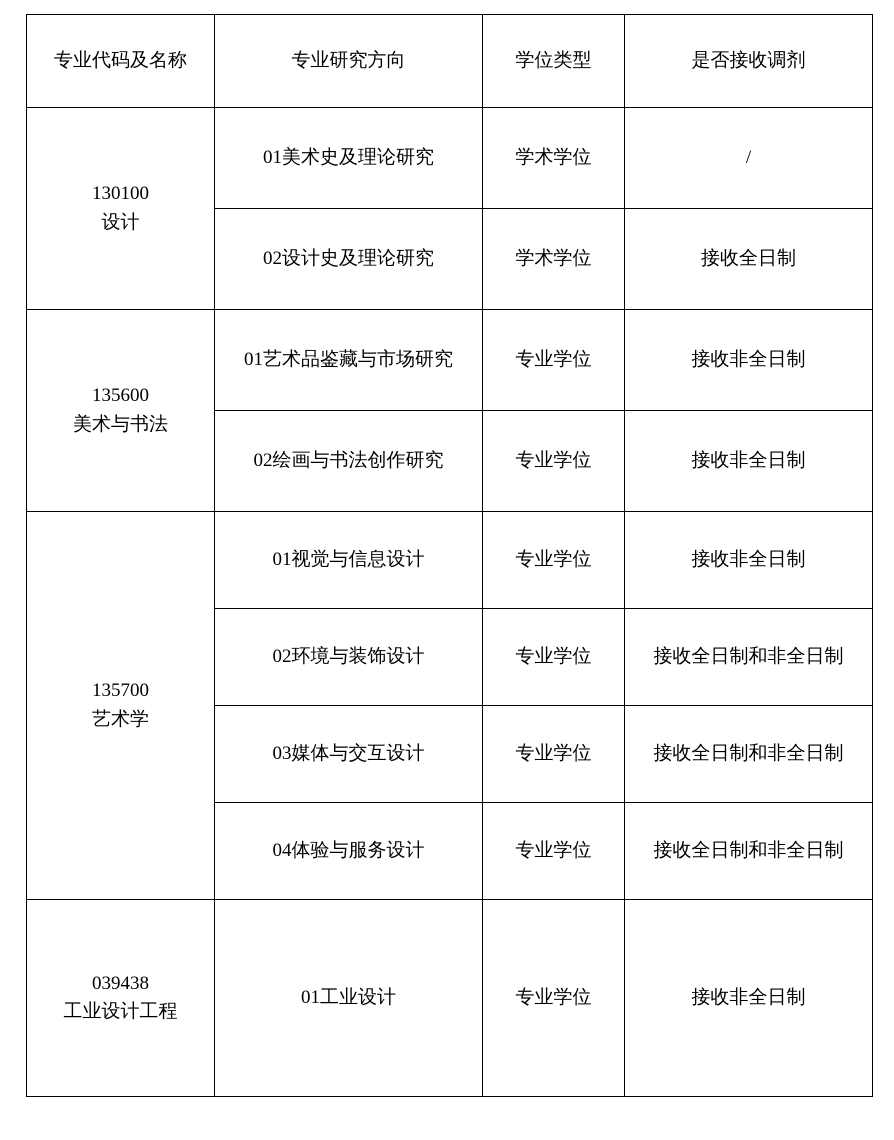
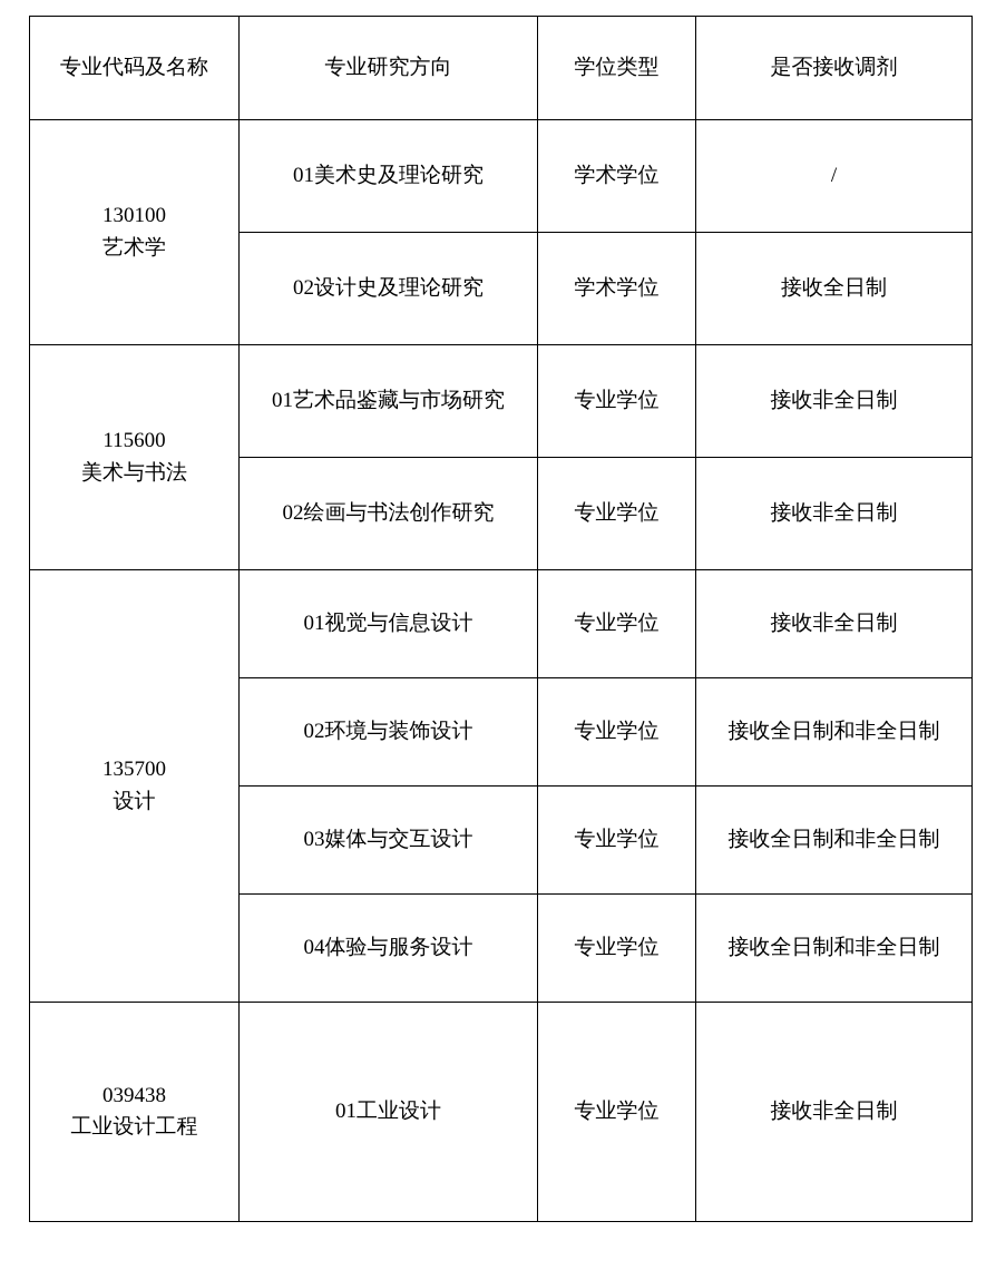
  专业代码及名称	专业研究方向	学位类型	是否接收调剂
- 130100 设计	01美术史及理论研究	学术学位	/
+ 130100 艺术学	01美术史及理论研究	学术学位	/
  02设计史及理论研究	学术学位	接收全日制
- 135600 美术与书法	01艺术品鉴藏与市场研究	专业学位	接收非全日制
+ 115600 美术与书法	01艺术品鉴藏与市场研究	专业学位	接收非全日制
  02绘画与书法创作研究	专业学位	接收非全日制
- 135700 艺术学	01视觉与信息设计	专业学位	接收非全日制
+ 135700 设计	01视觉与信息设计	专业学位	接收非全日制
  02环境与装饰设计	专业学位	接收全日制和非全日制
  03媒体与交互设计	专业学位	接收全日制和非全日制
  04体验与服务设计	专业学位	接收全日制和非全日制
  039438 工业设计工程	01工业设计	专业学位	接收非全日制
